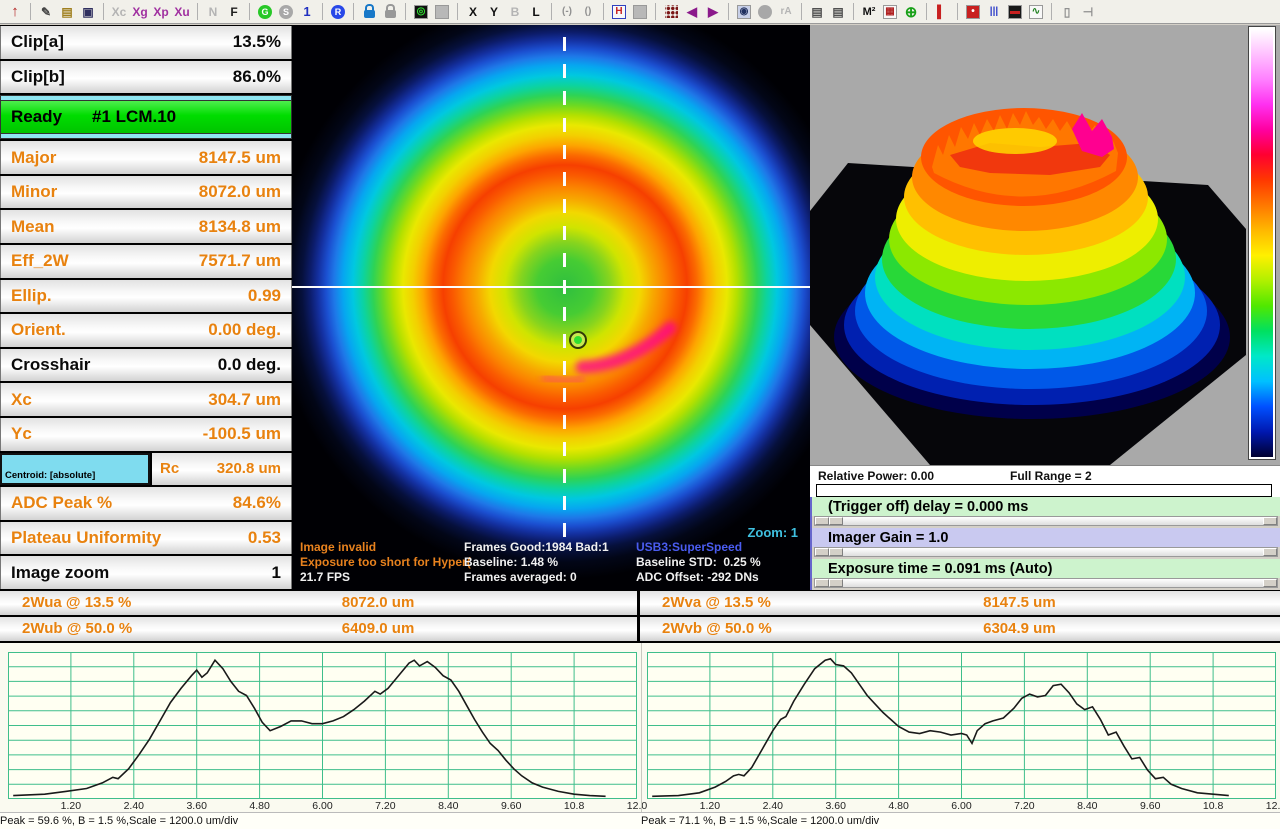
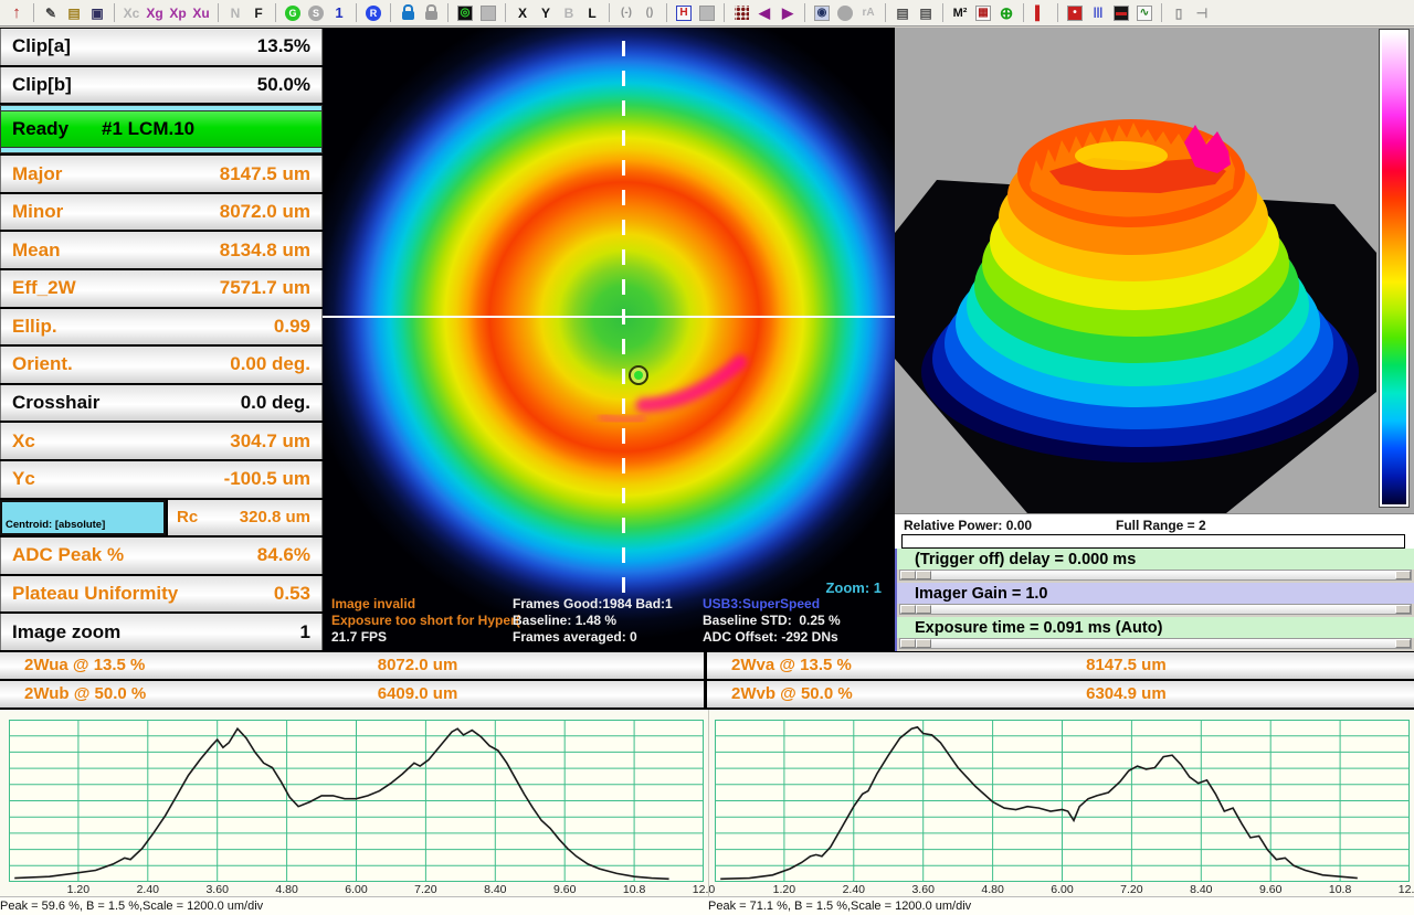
  ↑
  ✎
  ▤
  ▣
  Xc
  Xg
  Xp
  Xu
  N
  F
  G
  S
  1
  R
  ◎
  X
  Y
  B
  L
  (-)
  ()
  H
  ◀
  ▶
  ◉
  rA
  ▤
  ▤
  M²
  ▦
  ⊕
  ▍
  •
  |||
  ▬
  ∿
  ▯
  ⊣
  Clip[a]
  13.5%
  Clip[b]
- 86.0%
+ 50.0%
  Ready
  #1 LCM.10
  Major
  8147.5 um
  Minor
  8072.0 um
  Mean
  8134.8 um
  Eff_2W
  7571.7 um
  Ellip.
  0.99
  Orient.
  0.00 deg.
  Crosshair
  0.0 deg.
  Xc
  304.7 um
  Yc
  -100.5 um
  Centroid: [absolute]
  Rc
  320.8 um
  ADC Peak %
  84.6%
  Plateau Uniformity
  0.53
  Image zoom
  1
  Zoom: 1
  Image invalid
  Exposure too short for Hyper(
  21.7 FPS
  Frames Good:1984 Bad:1
  Baseline: 1.48 %
  Frames averaged: 0
  USB3:SuperSpeed
  Baseline STD: 0.25 %
  ADC Offset: -292 DNs
  Relative Power: 0.00
  Full Range = 2
  (Trigger off) delay = 0.000 ms
  Imager Gain = 1.0
  Exposure time = 0.091 ms (Auto)
  2Wua @ 13.5 %
  8072.0 um
  2Wva @ 13.5 %
  8147.5 um
  2Wub @ 50.0 %
  6409.0 um
  2Wvb @ 50.0 %
  6304.9 um
  1.20
  2.40
  3.60
  4.80
  6.00
  7.20
  8.40
  9.60
  10.8
  12.0
  1.20
  2.40
  3.60
  4.80
  6.00
  7.20
  8.40
  9.60
  10.8
  12.
  Peak = 59.6 %, B = 1.5 %,Scale = 1200.0 um/div
  Peak = 71.1 %, B = 1.5 %,Scale = 1200.0 um/div
